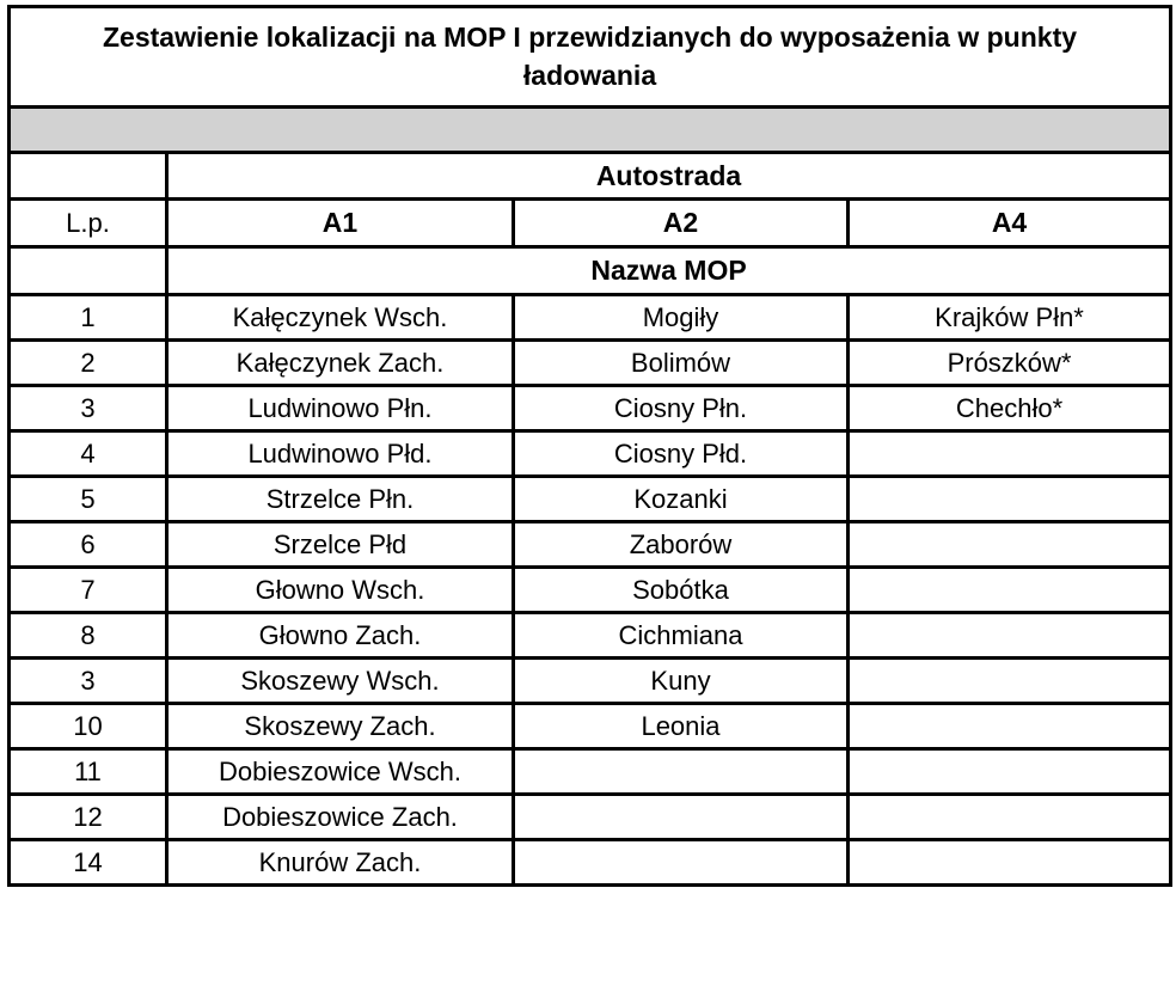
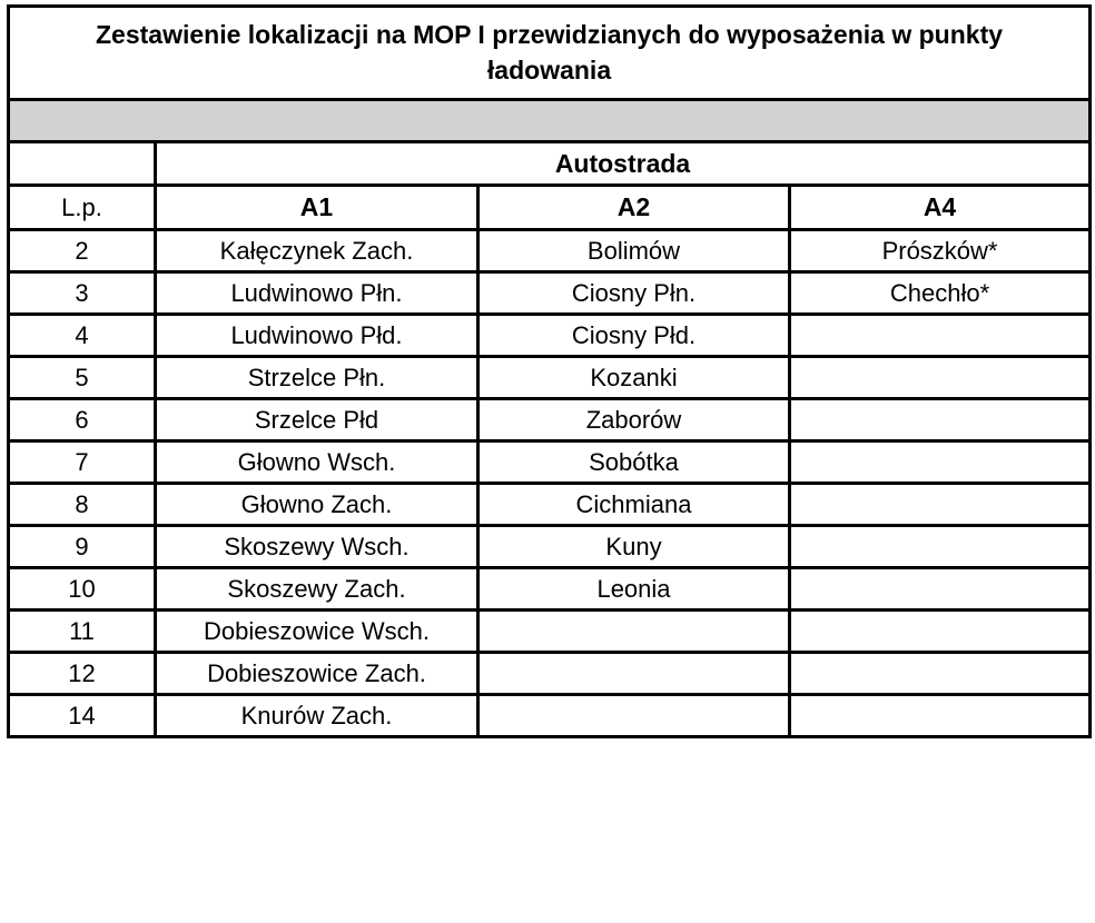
  Zestawienie lokalizacji na MOP I przewidzianych do wyposażenia w punkty ładowania
  	Autostrada
  L.p.	A1	A2	A4
- 	Nazwa MOP
- 1	Kałęczynek Wsch.	Mogiły	Krajków Płn*
  2	Kałęczynek Zach.	Bolimów	Prószków*
  3	Ludwinowo Płn.	Ciosny Płn.	Chechło*
  4	Ludwinowo Płd.	Ciosny Płd.
  5	Strzelce Płn.	Kozanki
  6	Srzelce Płd	Zaborów
  7	Głowno Wsch.	Sobótka
  8	Głowno Zach.	Cichmiana
- 3	Skoszewy Wsch.	Kuny
+ 9	Skoszewy Wsch.	Kuny
  10	Skoszewy Zach.	Leonia
  11	Dobieszowice Wsch.
  12	Dobieszowice Zach.
  14	Knurów Zach.
